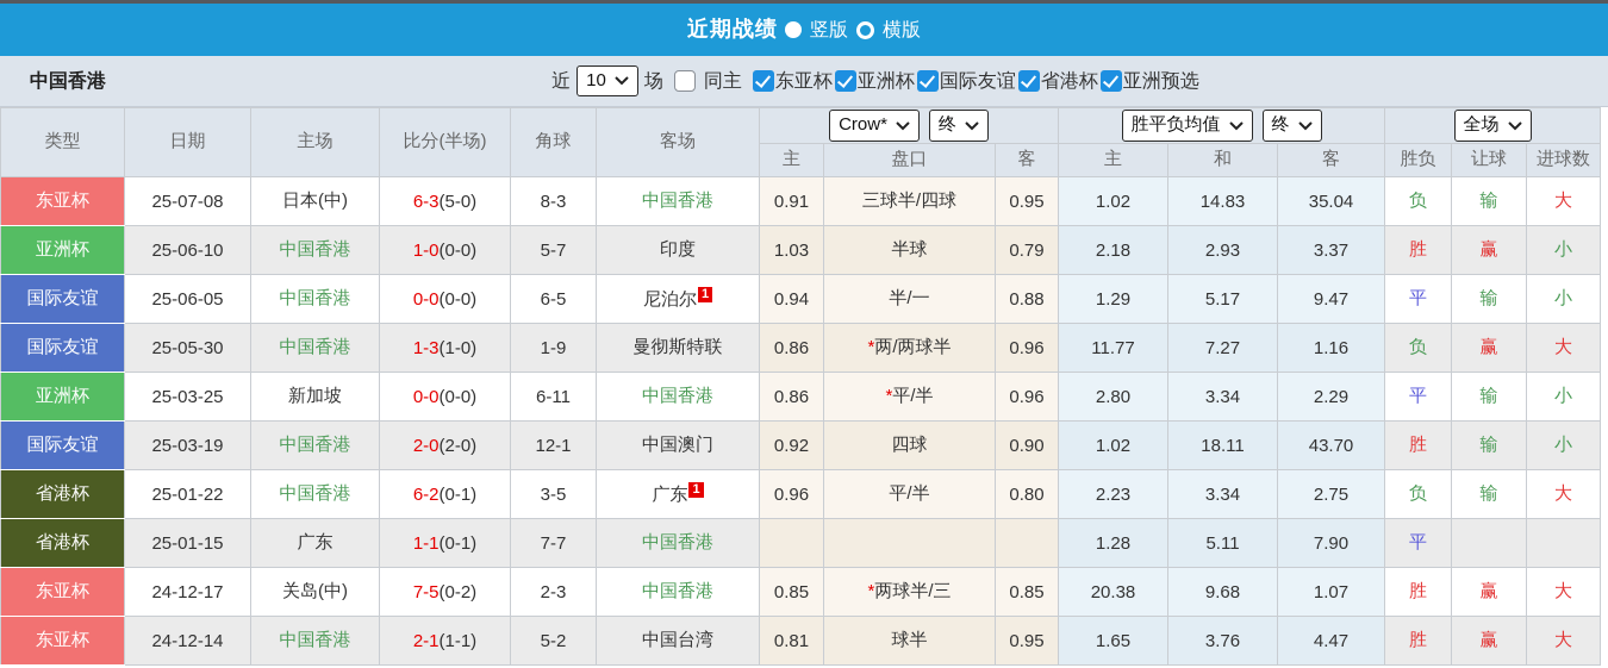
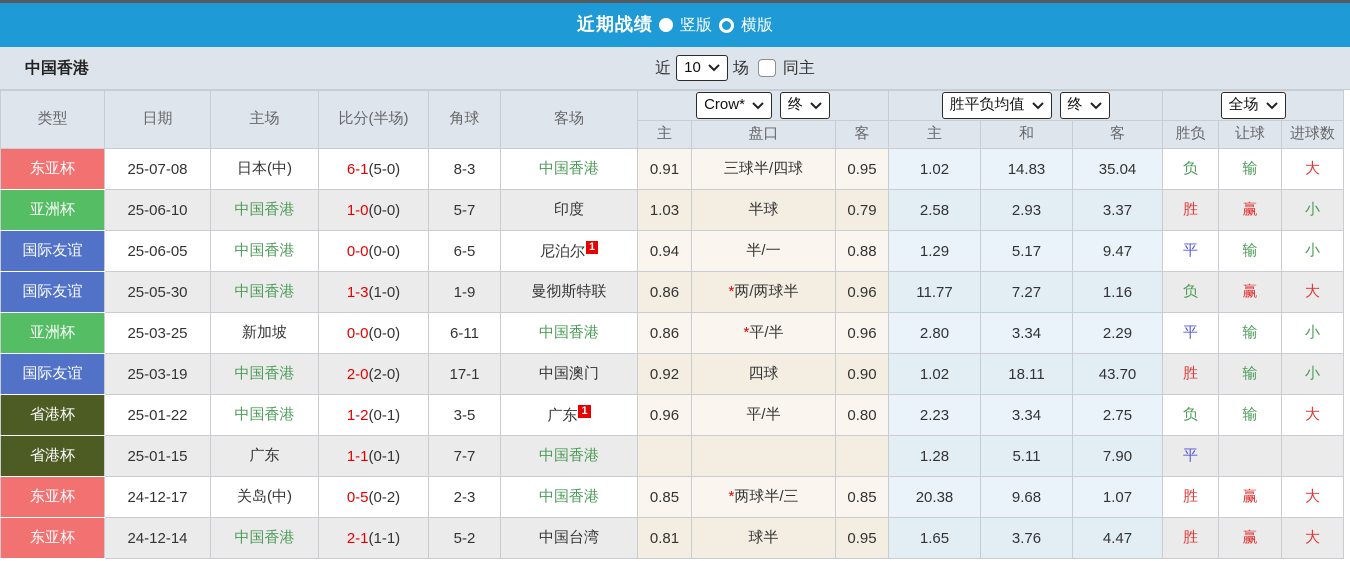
  近期战绩
  竖版
  横版
  中国香港
  近
  10
  场
  同主
- 东亚杯
- 亚洲杯
- 国际友谊
- 省港杯
- 亚洲预选
  类型	日期	主场	比分(半场)	角球	客场	Crow* 终	胜平负均值 终	全场
  主	盘口	客	主	和	客	胜负	让球	进球数
- 东亚杯	25-07-08	日本(中)	6-3(5-0)	8-3	中国香港	0.91	三球半/四球	0.95	1.02	14.83	35.04	负	输	大
+ 东亚杯	25-07-08	日本(中)	6-1(5-0)	8-3	中国香港	0.91	三球半/四球	0.95	1.02	14.83	35.04	负	输	大
- 亚洲杯	25-06-10	中国香港	1-0(0-0)	5-7	印度	1.03	半球	0.79	2.18	2.93	3.37	胜	赢	小
+ 亚洲杯	25-06-10	中国香港	1-0(0-0)	5-7	印度	1.03	半球	0.79	2.58	2.93	3.37	胜	赢	小
  国际友谊	25-06-05	中国香港	0-0(0-0)	6-5	尼泊尔 1	0.94	半/一	0.88	1.29	5.17	9.47	平	输	小
  国际友谊	25-05-30	中国香港	1-3(1-0)	1-9	曼彻斯特联	0.86	*两/两球半	0.96	11.77	7.27	1.16	负	赢	大
  亚洲杯	25-03-25	新加坡	0-0(0-0)	6-11	中国香港	0.86	*平/半	0.96	2.80	3.34	2.29	平	输	小
- 国际友谊	25-03-19	中国香港	2-0(2-0)	12-1	中国澳门	0.92	四球	0.90	1.02	18.11	43.70	胜	输	小
+ 国际友谊	25-03-19	中国香港	2-0(2-0)	17-1	中国澳门	0.92	四球	0.90	1.02	18.11	43.70	胜	输	小
- 省港杯	25-01-22	中国香港	6-2(0-1)	3-5	广东 1	0.96	平/半	0.80	2.23	3.34	2.75	负	输	大
+ 省港杯	25-01-22	中国香港	1-2(0-1)	3-5	广东 1	0.96	平/半	0.80	2.23	3.34	2.75	负	输	大
  省港杯	25-01-15	广东	1-1(0-1)	7-7	中国香港				1.28	5.11	7.90	平
- 东亚杯	24-12-17	关岛(中)	7-5(0-2)	2-3	中国香港	0.85	*两球半/三	0.85	20.38	9.68	1.07	胜	赢	大
+ 东亚杯	24-12-17	关岛(中)	0-5(0-2)	2-3	中国香港	0.85	*两球半/三	0.85	20.38	9.68	1.07	胜	赢	大
  东亚杯	24-12-14	中国香港	2-1(1-1)	5-2	中国台湾	0.81	球半	0.95	1.65	3.76	4.47	胜	赢	大
